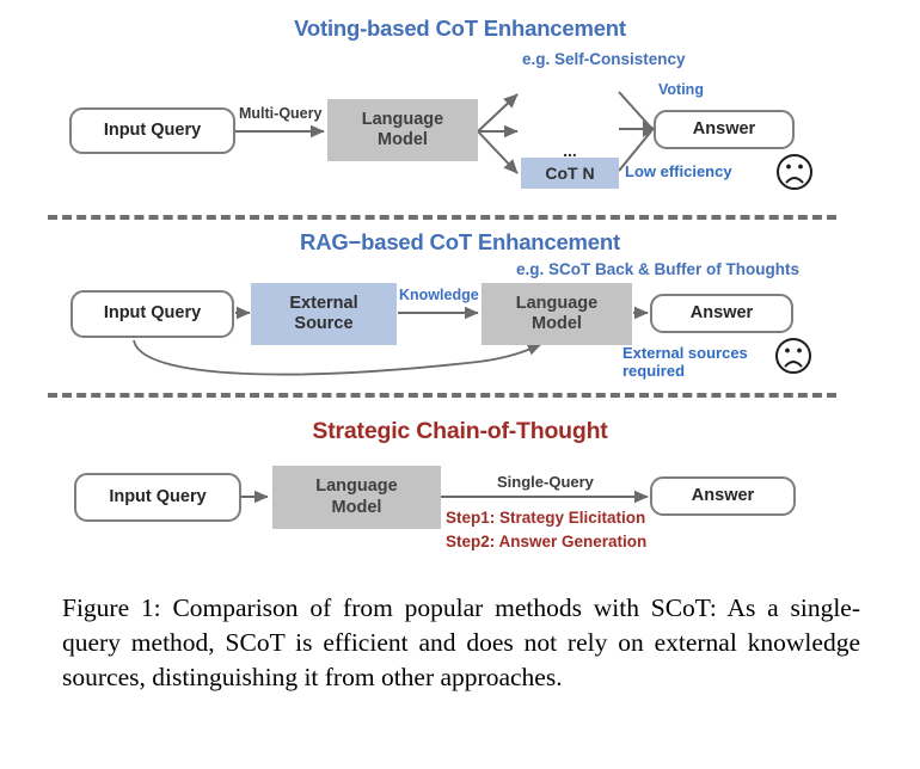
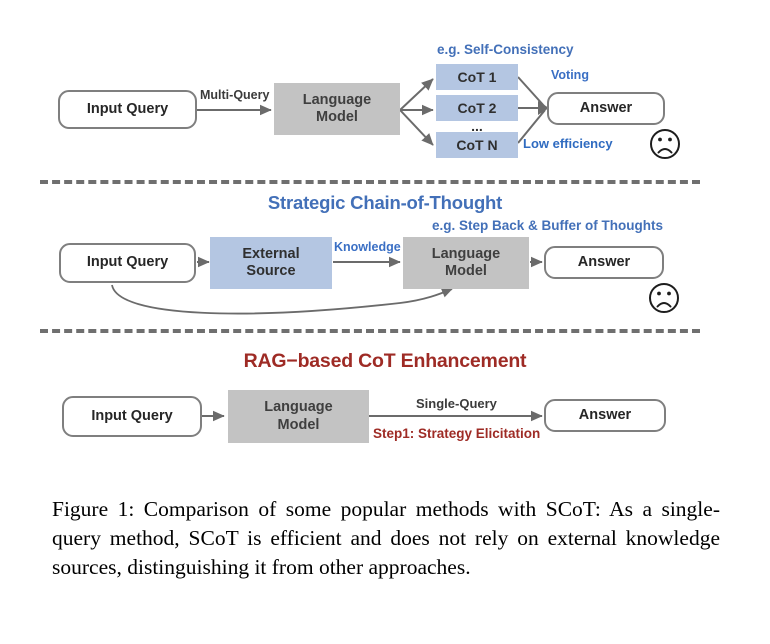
- Voting-based CoT Enhancement
  e.g. Self-Consistency
  Input Query
  Multi-Query
  Language
  Model
+ CoT 1
+ CoT 2
  ...
  CoT N
  Voting
  Answer
  Low efficiency
- RAG−based CoT Enhancement
+ Strategic Chain-of-Thought
- e.g. SCoT Back & Buffer of Thoughts
+ e.g. Step Back & Buffer of Thoughts
  Input Query
  External
  Source
  Knowledge
  Language
  Model
  Answer
- External sources
- required
- Strategic Chain-of-Thought
+ RAG−based CoT Enhancement
  Input Query
  Language
  Model
  Single-Query
  Answer
  Step1: Strategy Elicitation
- Step2: Answer Generation
- Figure 1: Comparison of from popular methods with SCoT: As a single-query method, SCoT is efficient and does not rely on external knowledge sources, distinguishing it from other approaches.
+ Figure 1: Comparison of some popular methods with SCoT: As a single-query method, SCoT is efficient and does not rely on external knowledge sources, distinguishing it from other approaches.
